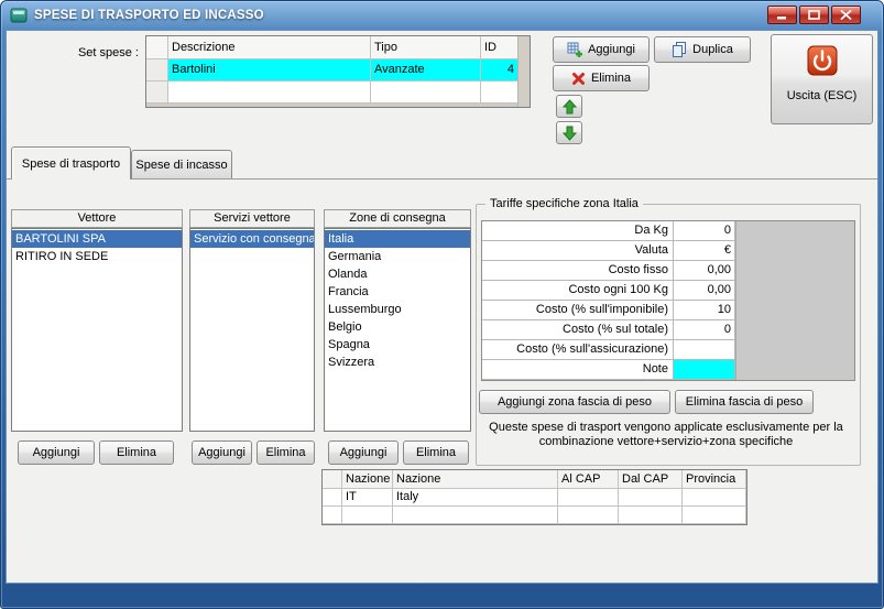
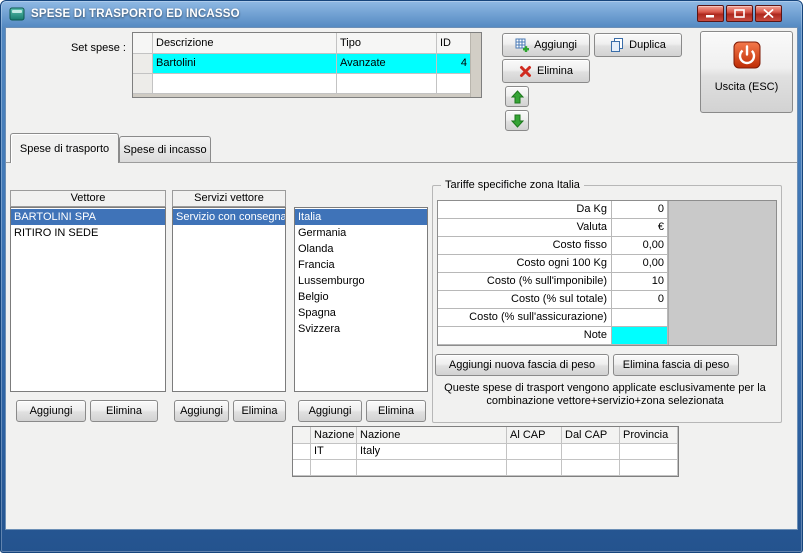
  SPESE DI TRASPORTO ED INCASSO
  Set spese :
  Descrizione
  Tipo
  ID
  Bartolini
  Avanzate
  4
  Aggiungi
  Duplica
  Elimina
  Uscita (ESC)
  Spese di trasporto
  Spese di incasso
  Vettore
  BARTOLINI SPA
  RITIRO IN SEDE
  Aggiungi
  Elimina
  Servizi vettore
  Servizio con consegna
  Aggiungi
  Elimina
- Zone di consegna
  Italia
  Germania
  Olanda
  Francia
  Lussemburgo
  Belgio
  Spagna
  Svizzera
  Aggiungi
  Elimina
  Tariffe specifiche zona Italia
  Da Kg
  0
  Valuta
  €
  Costo fisso
  0,00
  Costo ogni 100 Kg
  0,00
  Costo (% sull'imponibile)
  10
  Costo (% sul totale)
  0
  Costo (% sull'assicurazione)
  Note
- Aggiungi zona fascia di peso
+ Aggiungi nuova fascia di peso
  Elimina fascia di peso
- Queste spese di trasport vengono applicate esclusivamente per la combinazione vettore+servizio+zona specifiche
+ Queste spese di trasport vengono applicate esclusivamente per la combinazione vettore+servizio+zona selezionata
  Nazione
  Nazione
  Al CAP
  Dal CAP
  Provincia
  IT
  Italy
